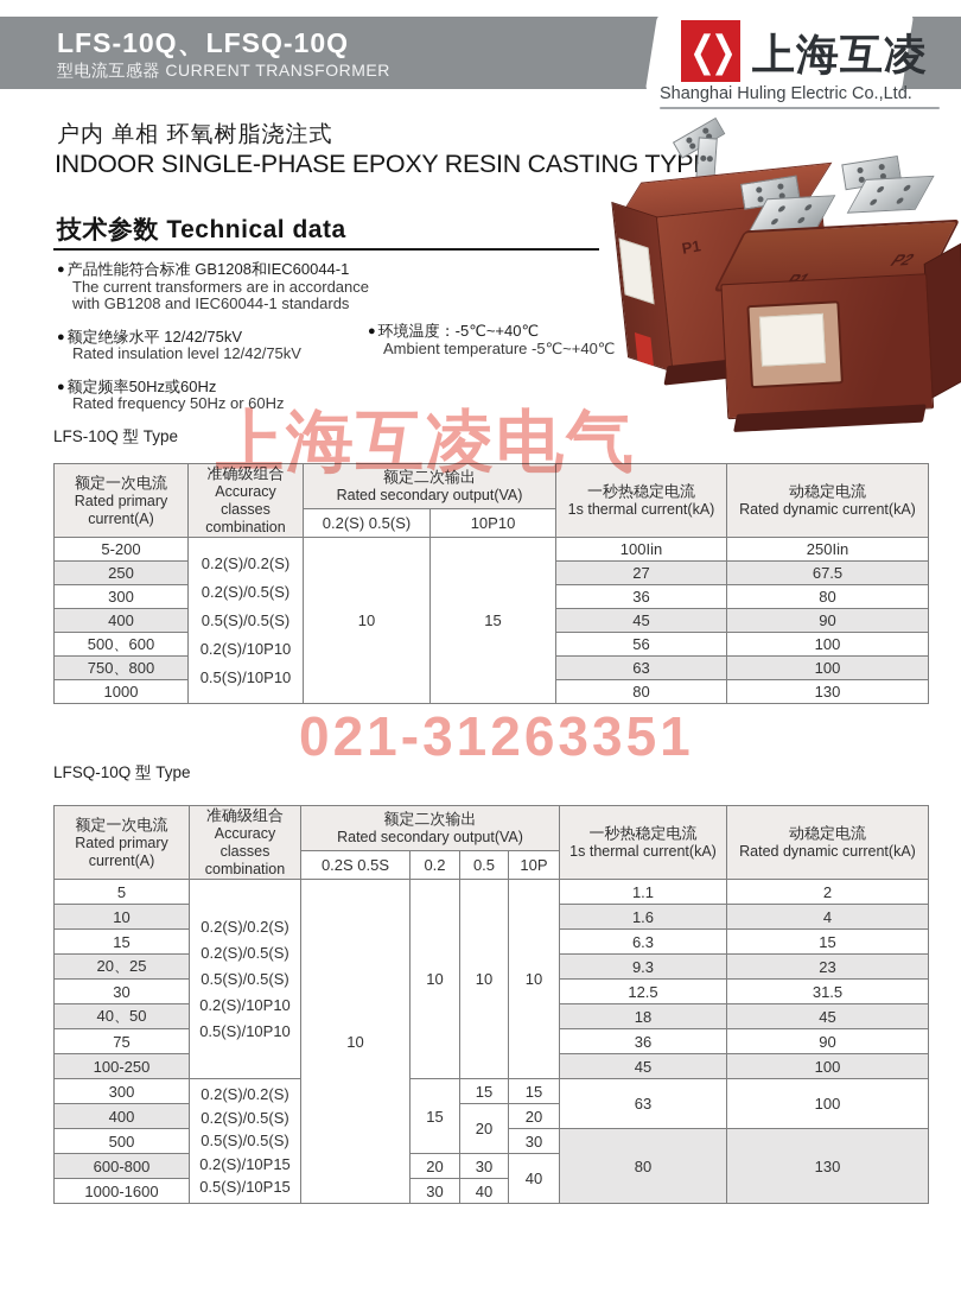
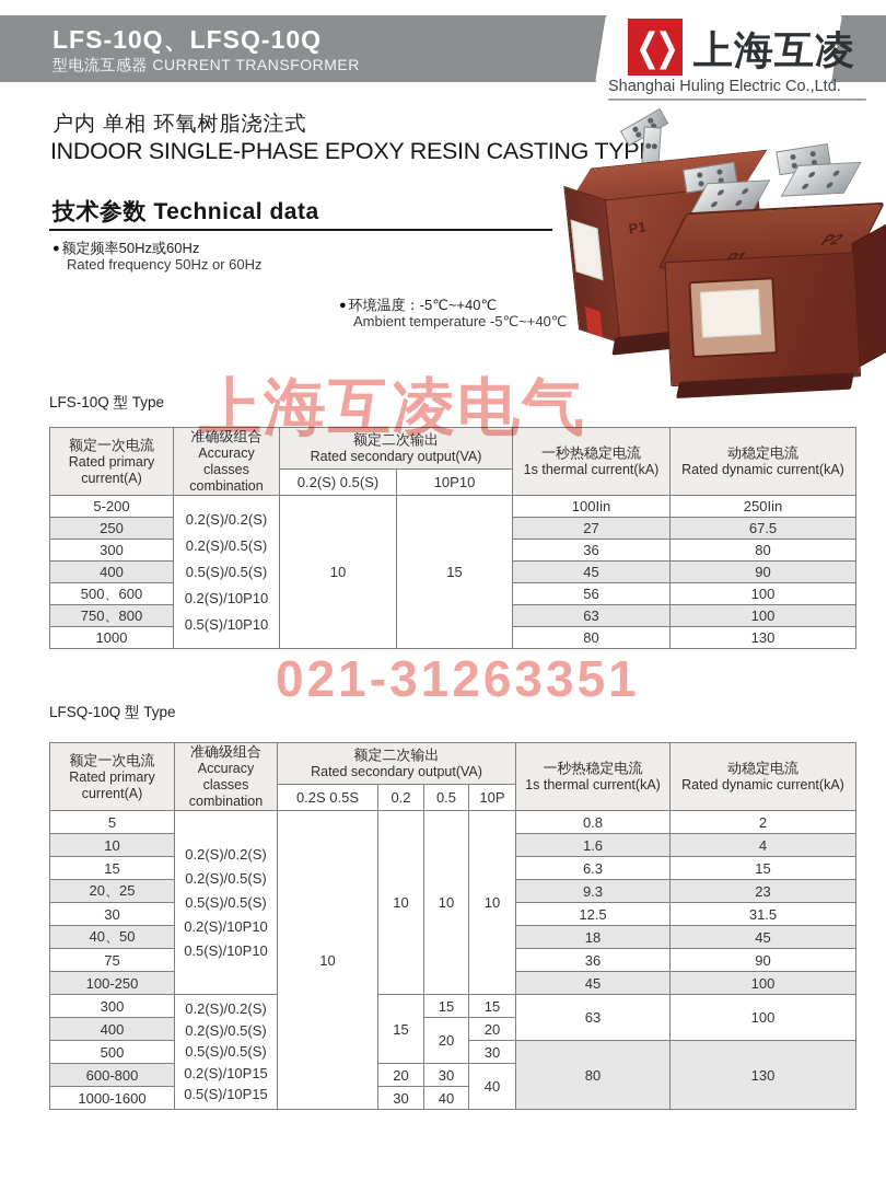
  LFS-10Q、LFSQ-10Q
  型电流互感器 CURRENT TRANSFORMER
  ❮❯
  上海互凌
  Shanghai Huling Electric Co.,Ltd.
  户内 单相 环氧树脂浇注式
  INDOOR SINGLE-PHASE EPOXY RESIN CASTING TYP
  技术参数 Technical data
- ● 产品性能符合标准 GB1208和IEC60044-1
- The current transformers are in accordance
- with GB1208 and IEC60044-1 standards
- ● 额定绝缘水平 12/42/75kV
- Rated insulation level 12/42/75kV
  ● 额定频率50Hz或60Hz
  Rated frequency 50Hz or 60Hz
  ● 环境温度：-5℃~+40℃
  Ambient temperature -5℃~+40℃
  上海互凌电气
  021-31263351
  LFS-10Q 型 Type
  额定一次电流 Rated primary current(A)	准确级组合 Accuracy classes combination	额定二次输出 Rated secondary output(VA)	一秒热稳定电流 1s thermal current(kA)	动稳定电流 Rated dynamic current(kA)
  0.2(S) 0.5(S)	10P10
  5-200	0.2(S)/0.2(S) 0.2(S)/0.5(S) 0.5(S)/0.5(S) 0.2(S)/10P10 0.5(S)/10P10	10	15	100Iin	250Iin
  250	27	67.5
  300	36	80
  400	45	90
  500、600	56	100
  750、800	63	100
  1000	80	130
  LFSQ-10Q 型 Type
  额定一次电流 Rated primary current(A)	准确级组合 Accuracy classes combination	额定二次输出 Rated secondary output(VA)	一秒热稳定电流 1s thermal current(kA)	动稳定电流 Rated dynamic current(kA)
  0.2S 0.5S	0.2	0.5	10P
- 5	0.2(S)/0.2(S) 0.2(S)/0.5(S) 0.5(S)/0.5(S) 0.2(S)/10P10 0.5(S)/10P10	10	10	10	10	1.1	2
+ 5	0.2(S)/0.2(S) 0.2(S)/0.5(S) 0.5(S)/0.5(S) 0.2(S)/10P10 0.5(S)/10P10	10	10	10	10	0.8	2
  10	1.6	4
  15	6.3	15
  20、25	9.3	23
  30	12.5	31.5
  40、50	18	45
  75	36	90
  100-250	45	100
  300	0.2(S)/0.2(S) 0.2(S)/0.5(S) 0.5(S)/0.5(S) 0.2(S)/10P15 0.5(S)/10P15	15	15	15	63	100
  400	20	20
  500	30	80	130
  600-800	20	30	40
  1000-1600	30	40
